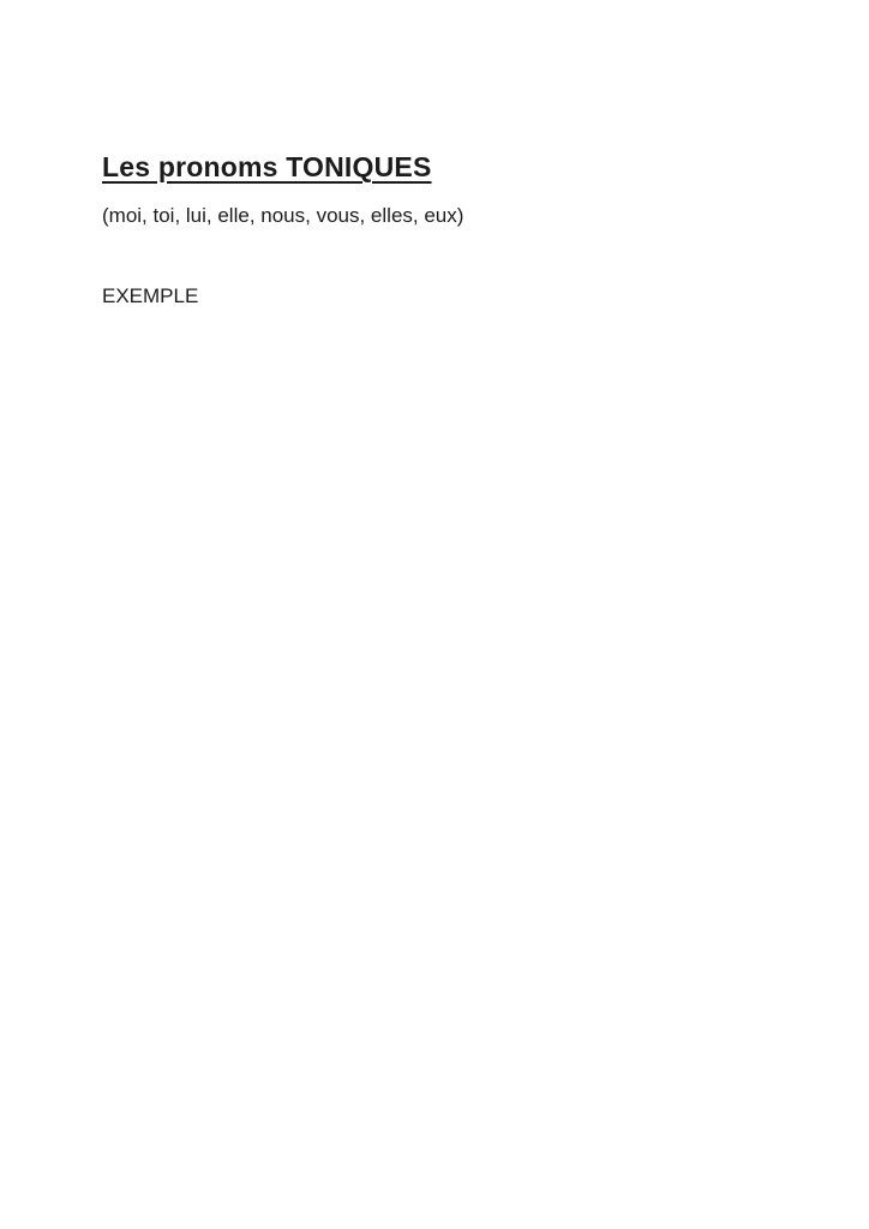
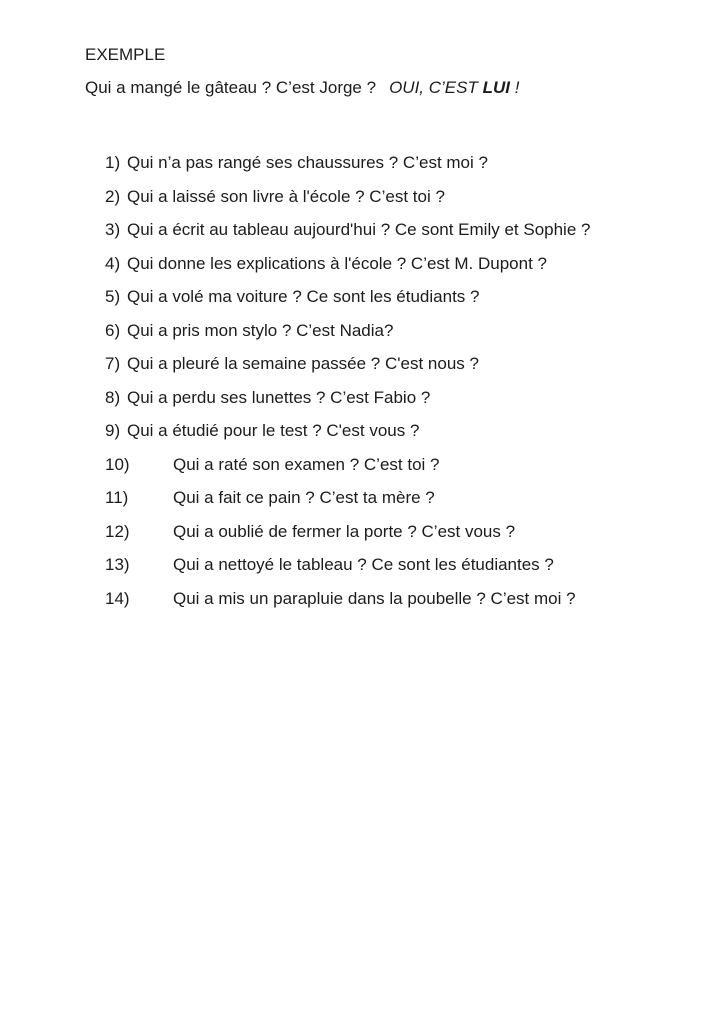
- Les pronoms TONIQUES
- (moi, toi, lui, elle, nous, vous, elles, eux)
  EXEMPLE
+ Qui a mangé le gâteau ? C’est Jorge ? OUI, C’EST LUI !
+ 1)
+ Qui n’a pas rangé ses chaussures ? C’est moi ?
+ 2)
+ Qui a laissé son livre à l'école ? C’est toi ?
+ 3)
+ Qui a écrit au tableau aujourd'hui ? Ce sont Emily et Sophie ?
+ 4)
+ Qui donne les explications à l'école ? C’est M. Dupont ?
+ 5)
+ Qui a volé ma voiture ? Ce sont les étudiants ?
+ 6)
+ Qui a pris mon stylo ? C’est Nadia?
+ 7)
+ Qui a pleuré la semaine passée ? C'est nous ?
+ 8)
+ Qui a perdu ses lunettes ? C’est Fabio ?
+ 9)
+ Qui a étudié pour le test ? C'est vous ?
+ 10)
+ Qui a raté son examen ? C’est toi ?
+ 11)
+ Qui a fait ce pain ? C’est ta mère ?
+ 12)
+ Qui a oublié de fermer la porte ? C’est vous ?
+ 13)
+ Qui a nettoyé le tableau ? Ce sont les étudiantes ?
+ 14)
+ Qui a mis un parapluie dans la poubelle ? C’est moi ?
